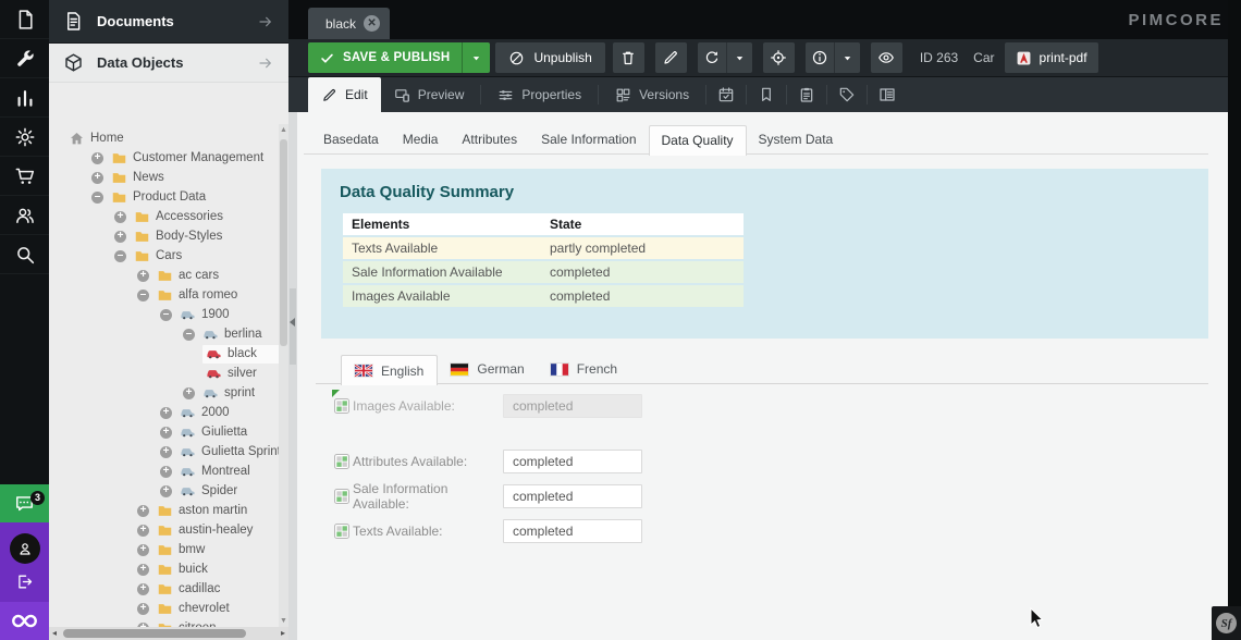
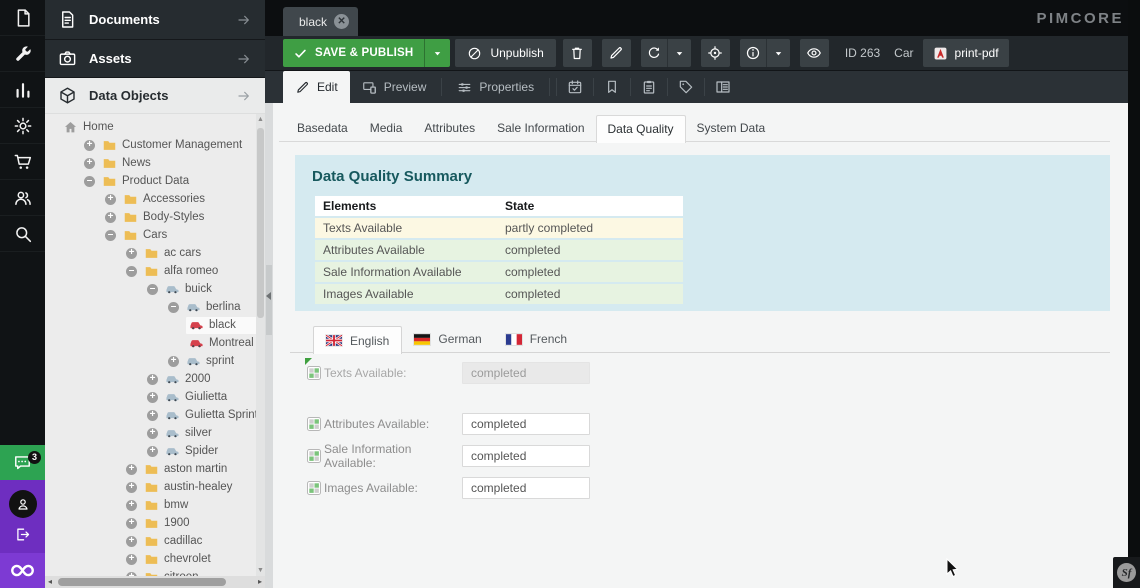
  3
  Documents
+ Assets
  Data Objects
  Home
  +
  Customer Management
  +
  News
  –
  Product Data
  +
  Accessories
  +
  Body-Styles
  –
  Cars
  +
  ac cars
  –
  alfa romeo
  –
- 1900
+ buick
  –
  berlina
  black
- silver
+ Montreal
  +
  sprint
  +
  2000
  +
  Giulietta
  +
  +
- Montreal
+ silver
  +
  Spider
  +
  aston martin
  +
  austin-healey
  +
  bmw
  +
- buick
+ 1900
  +
  cadillac
  +
  chevrolet
  ◂
  ▸
  black
  ✕
  PIMCORE
  SAVE & PUBLISH
  Unpublish
  ID 263
  Car
  print-pdf
  Edit
  Preview
  Properties
- Versions
  Basedata
  Media
  Attributes
  Sale Information
  Data Quality
  System Data
  Data Quality Summary
  Elements	State
  Texts Available	partly completed
+ Attributes Available	completed
  Sale Information Available	completed
  Images Available	completed
  English
  German
  French
- Images Available:
+ Texts Available:
  completed
  Attributes Available:
  completed
  Sale Information Available:
  completed
- Texts Available:
+ Images Available:
  completed
  Sf
